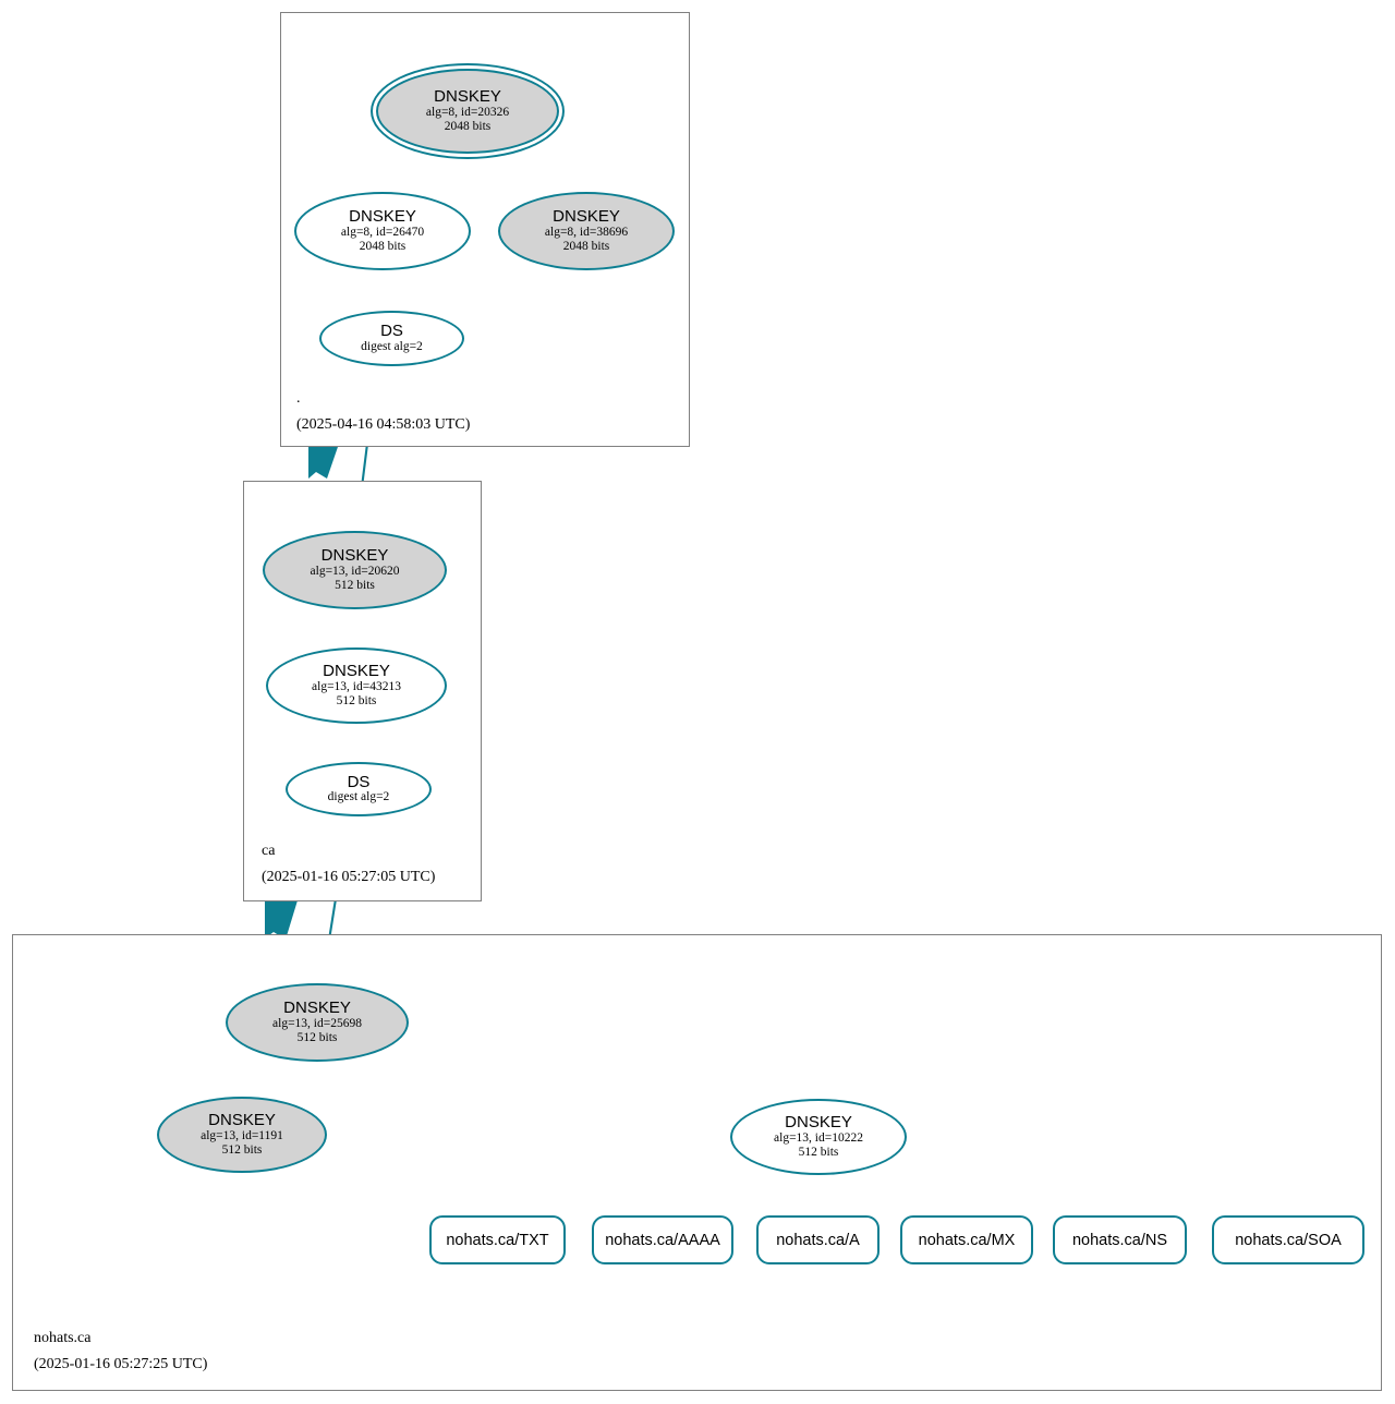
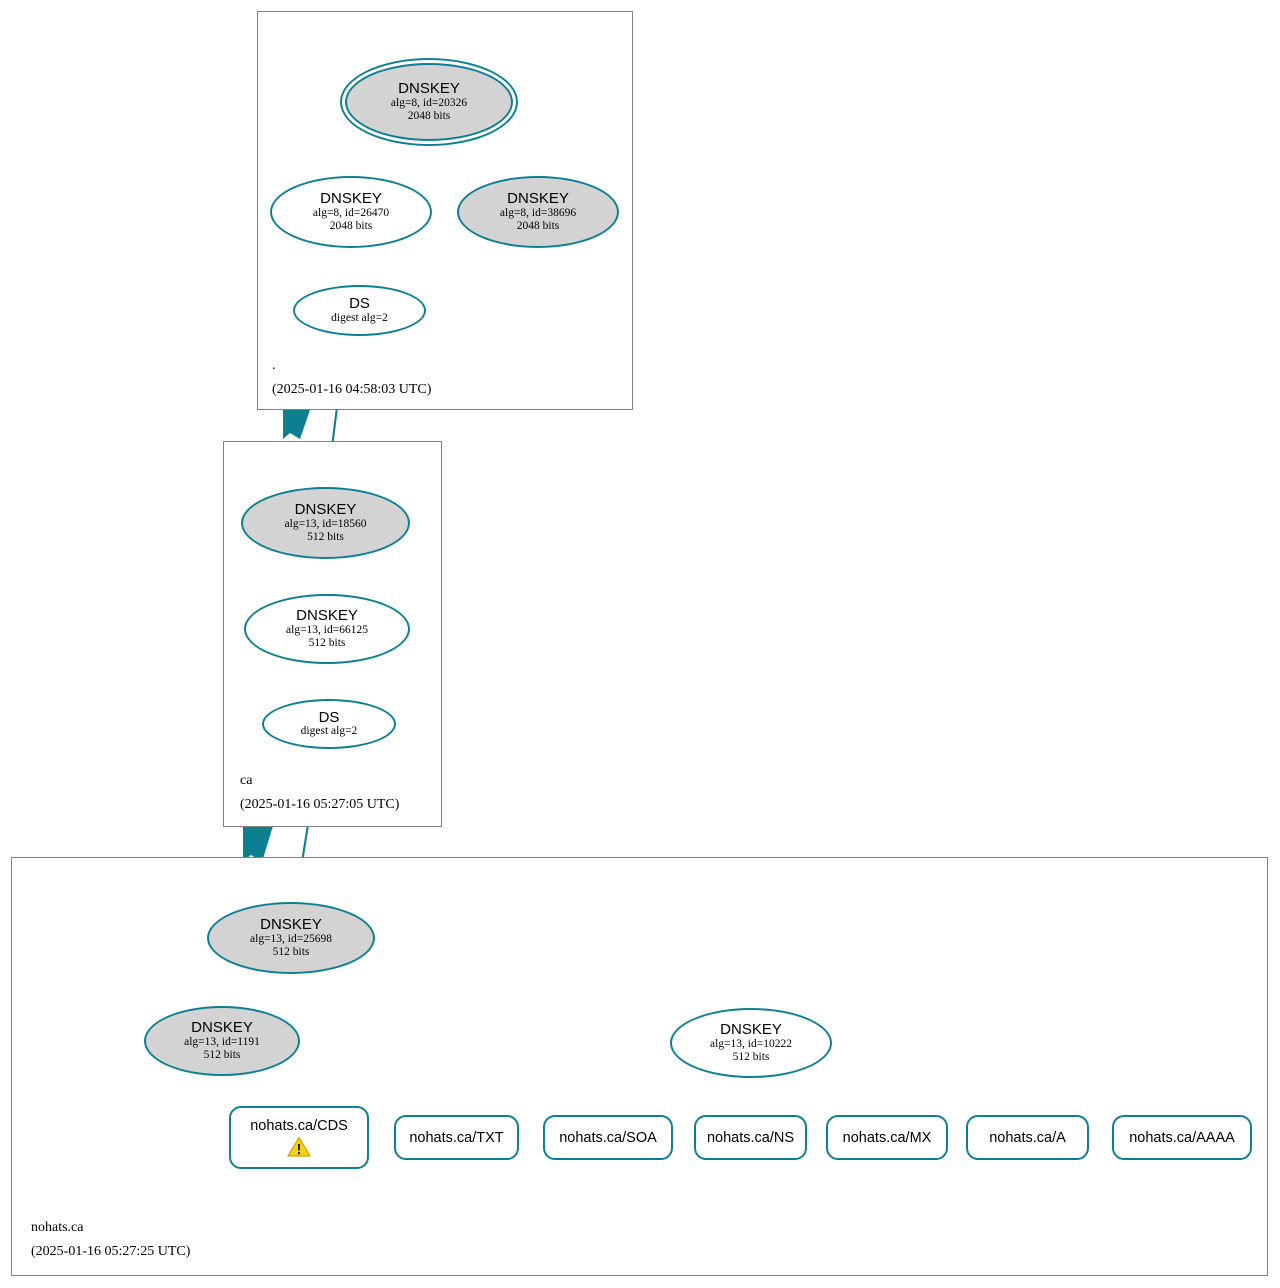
  .
- (2025-04-16 04:58:03 UTC)
+ (2025-01-16 04:58:03 UTC)
  ca
  (2025-01-16 05:27:05 UTC)
  nohats.ca
  (2025-01-16 05:27:25 UTC)
  DNSKEY
  alg=8, id=20326
  2048 bits
  DNSKEY
  alg=8, id=26470
  2048 bits
  DNSKEY
  alg=8, id=38696
  2048 bits
  DS
  digest alg=2
  DNSKEY
- alg=13, id=20620
+ alg=13, id=18560
  512 bits
  DNSKEY
- alg=13, id=43213
+ alg=13, id=66125
  512 bits
  DS
  digest alg=2
  DNSKEY
  alg=13, id=25698
  512 bits
  DNSKEY
  alg=13, id=1191
  512 bits
  DNSKEY
  alg=13, id=10222
  512 bits
+ nohats.ca/CDS
  nohats.ca/TXT
- nohats.ca/AAAA
+ nohats.ca/SOA
- nohats.ca/A
+ nohats.ca/NS
  nohats.ca/MX
- nohats.ca/NS
+ nohats.ca/A
- nohats.ca/SOA
+ nohats.ca/AAAA
